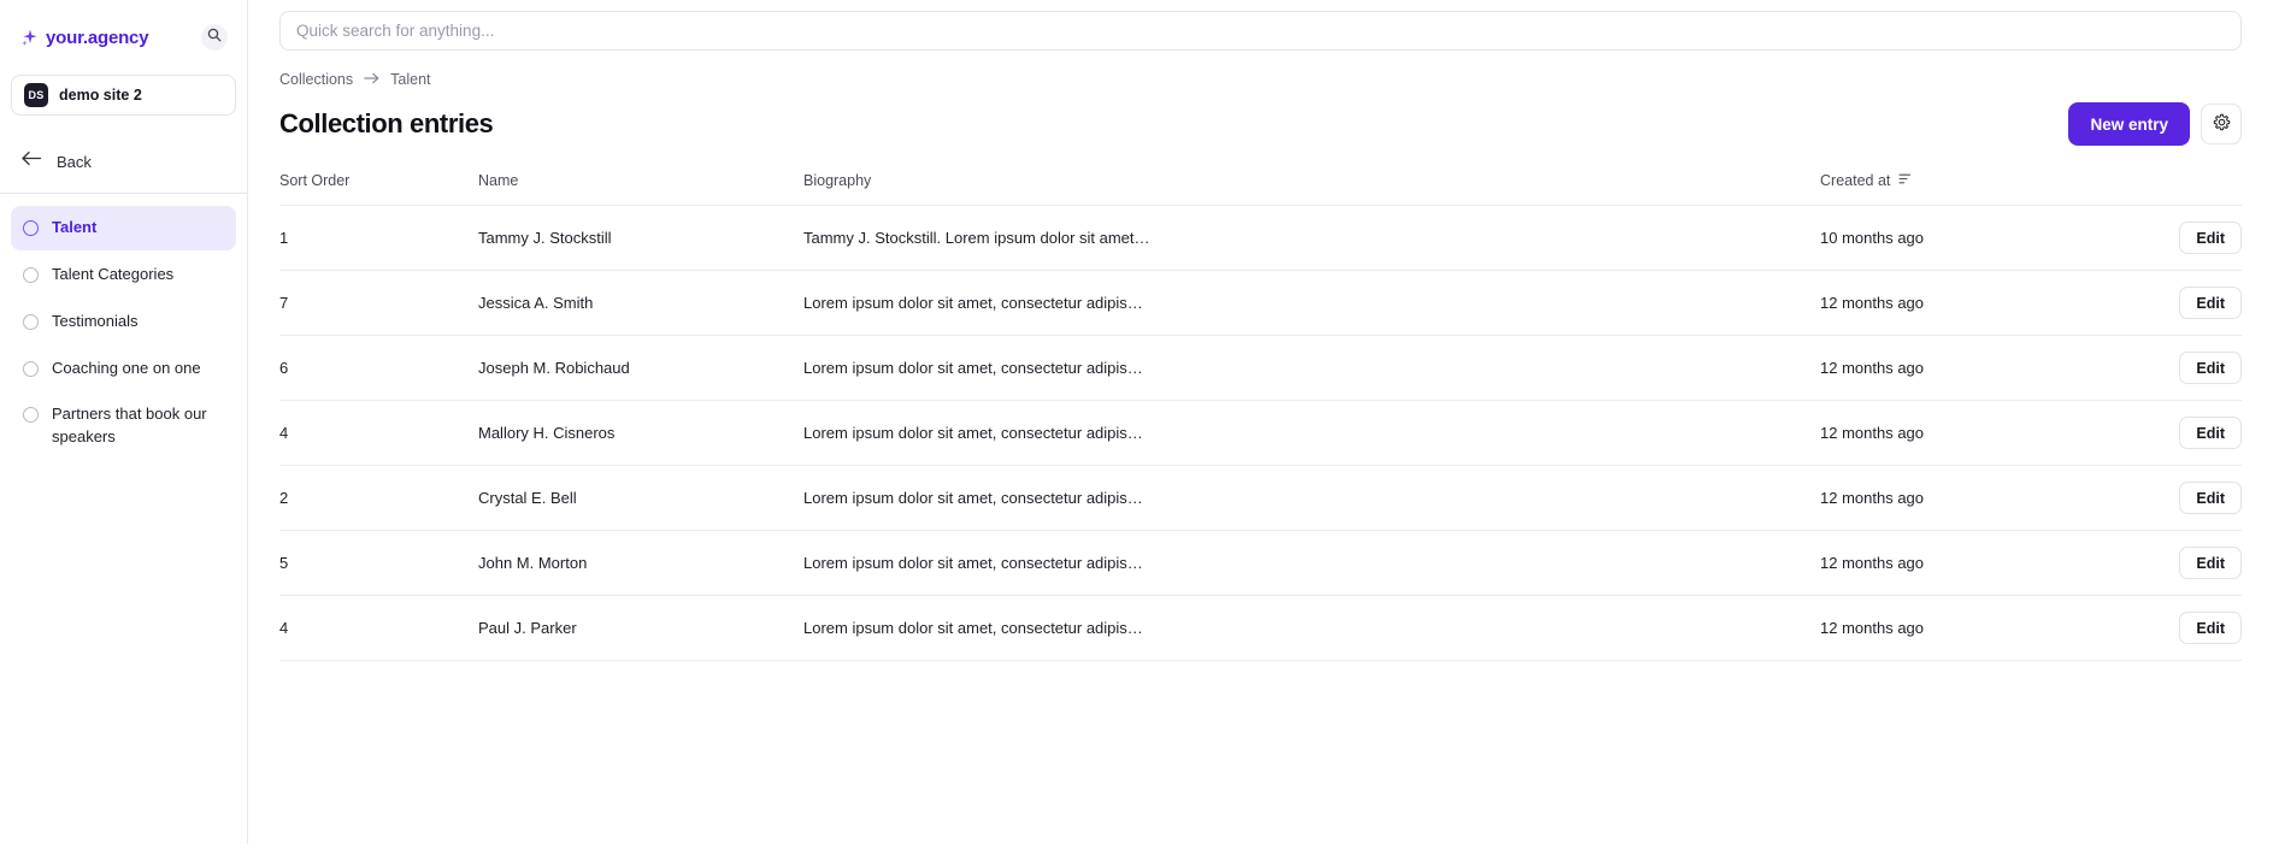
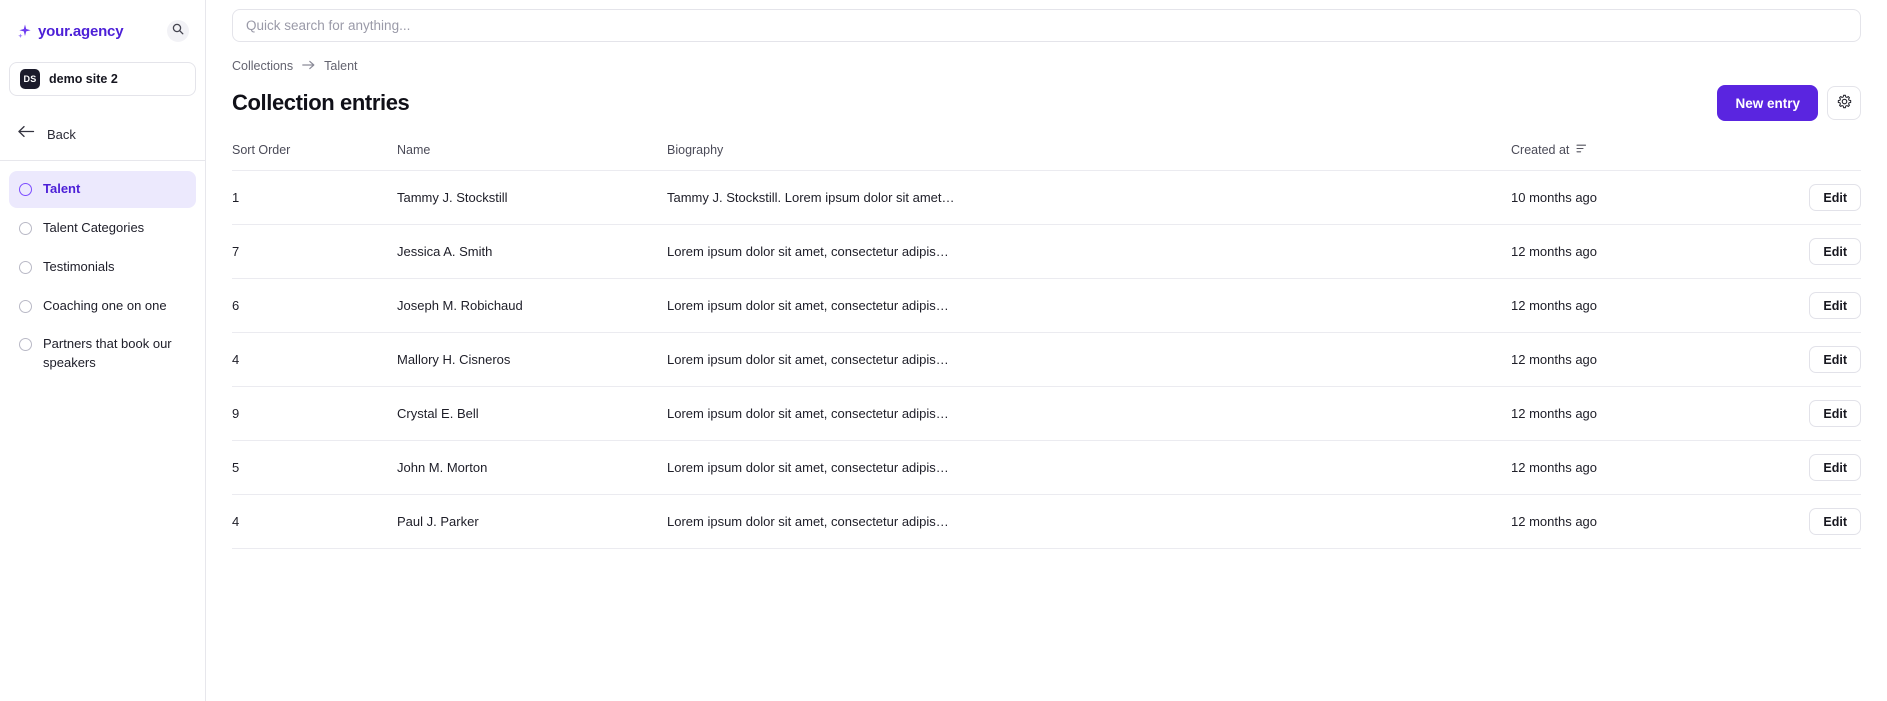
  your.agency
  DS
  demo site 2
  Back
  Talent
  Talent Categories
  Testimonials
  Coaching one on one
  Partners that book our speakers
  Quick search for anything...
  Collections
  Talent
  Collection entries
  New entry
  Sort Order	Name	Biography	Created at
  1	Tammy J. Stockstill	Tammy J. Stockstill. Lorem ipsum dolor sit amet…	10 months ago	Edit
  7	Jessica A. Smith	Lorem ipsum dolor sit amet, consectetur adipis…	12 months ago	Edit
  6	Joseph M. Robichaud	Lorem ipsum dolor sit amet, consectetur adipis…	12 months ago	Edit
  4	Mallory H. Cisneros	Lorem ipsum dolor sit amet, consectetur adipis…	12 months ago	Edit
- 2	Crystal E. Bell	Lorem ipsum dolor sit amet, consectetur adipis…	12 months ago	Edit
+ 9	Crystal E. Bell	Lorem ipsum dolor sit amet, consectetur adipis…	12 months ago	Edit
  5	John M. Morton	Lorem ipsum dolor sit amet, consectetur adipis…	12 months ago	Edit
  4	Paul J. Parker	Lorem ipsum dolor sit amet, consectetur adipis…	12 months ago	Edit
